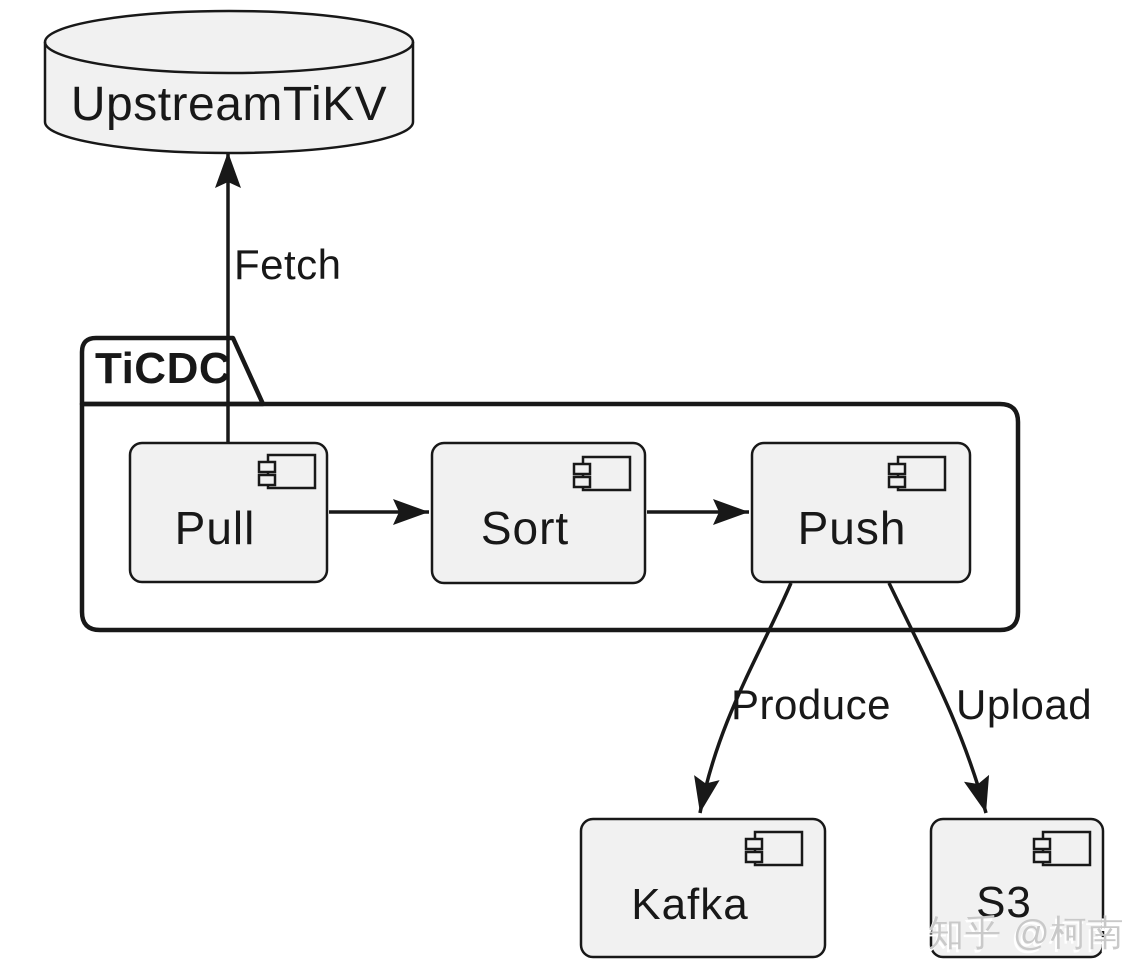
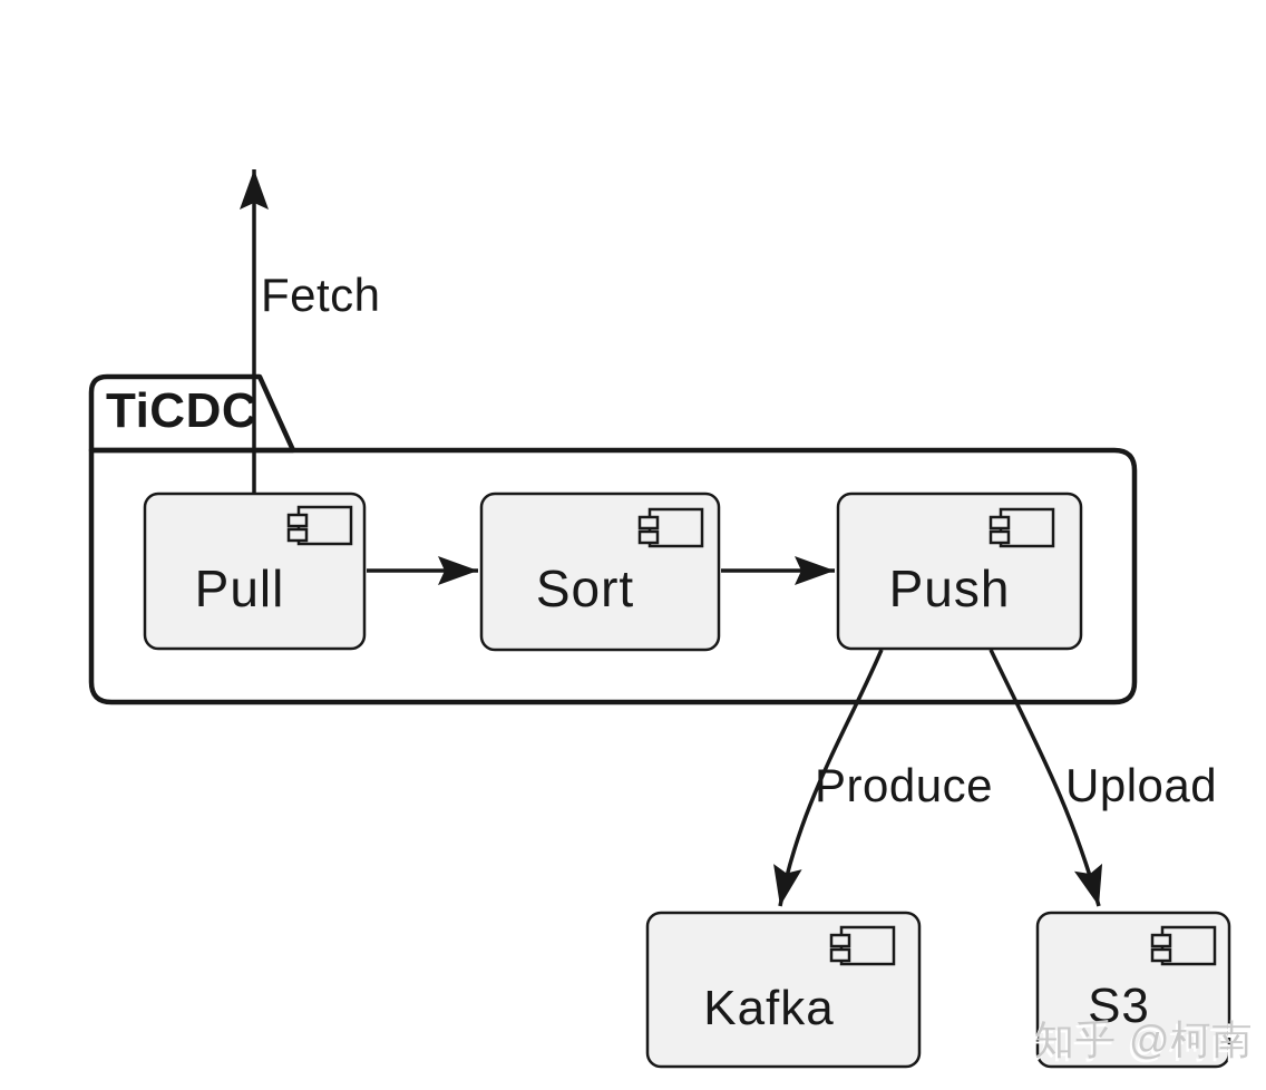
  TiCDC
- UpstreamTiKV
  Pull
  Sort
  Push
  Kafka
  S3
  Fetch
  Produce
  Upload
  知乎 @柯南
